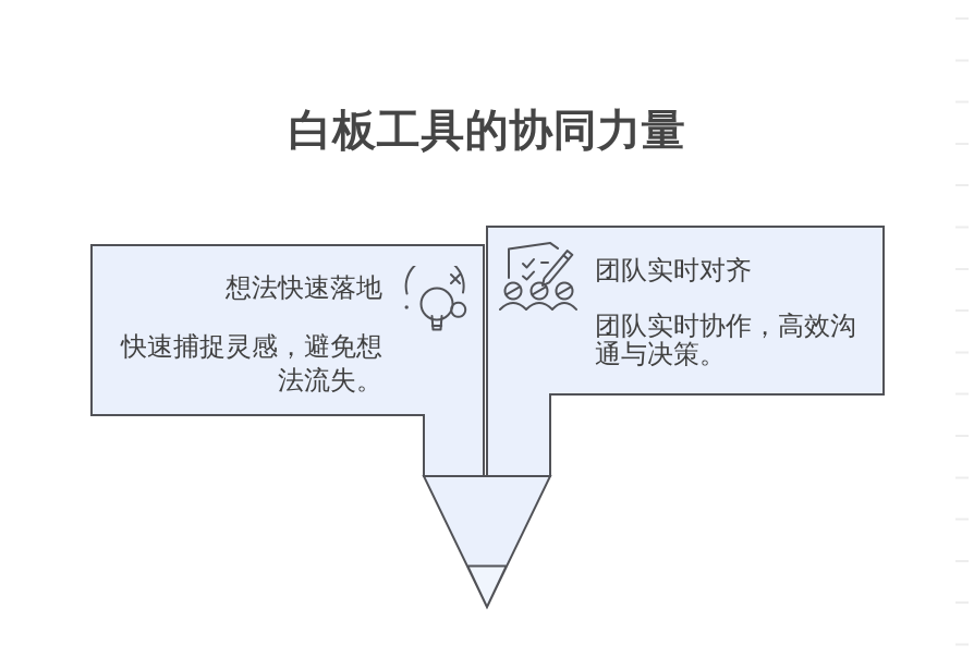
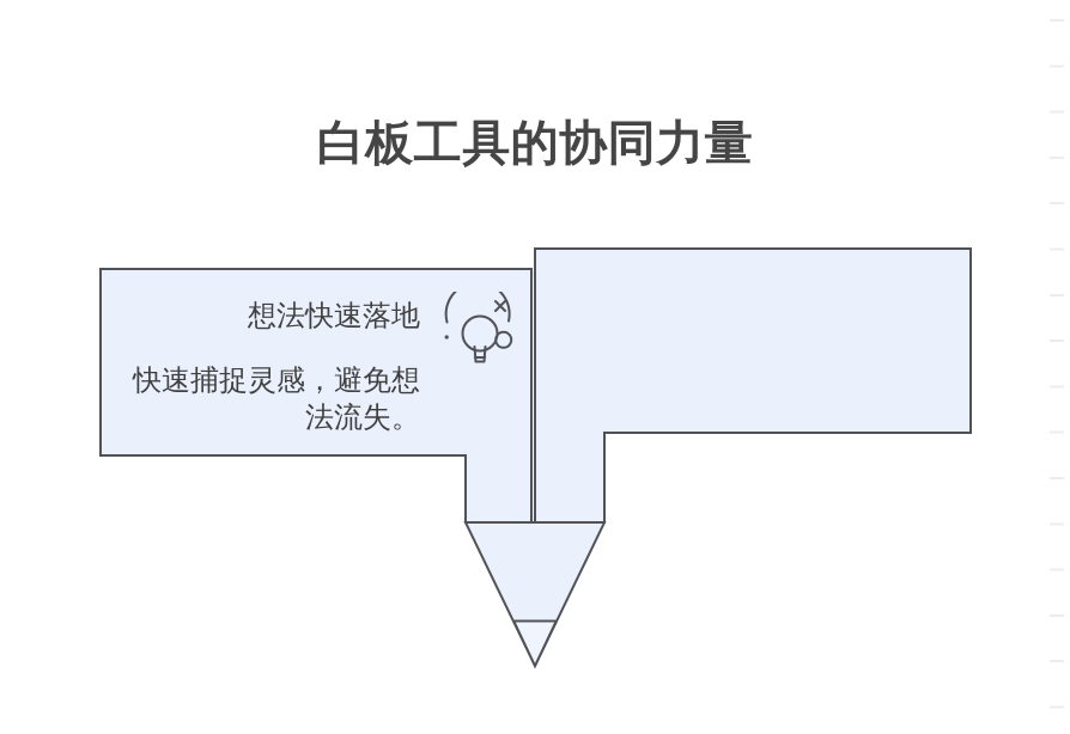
  白板工具的协同力量
  想法快速落地
  快速捕捉灵感，避免想法流失。
- 团队实时对齐
- 团队实时协作，高效沟通与决策。
